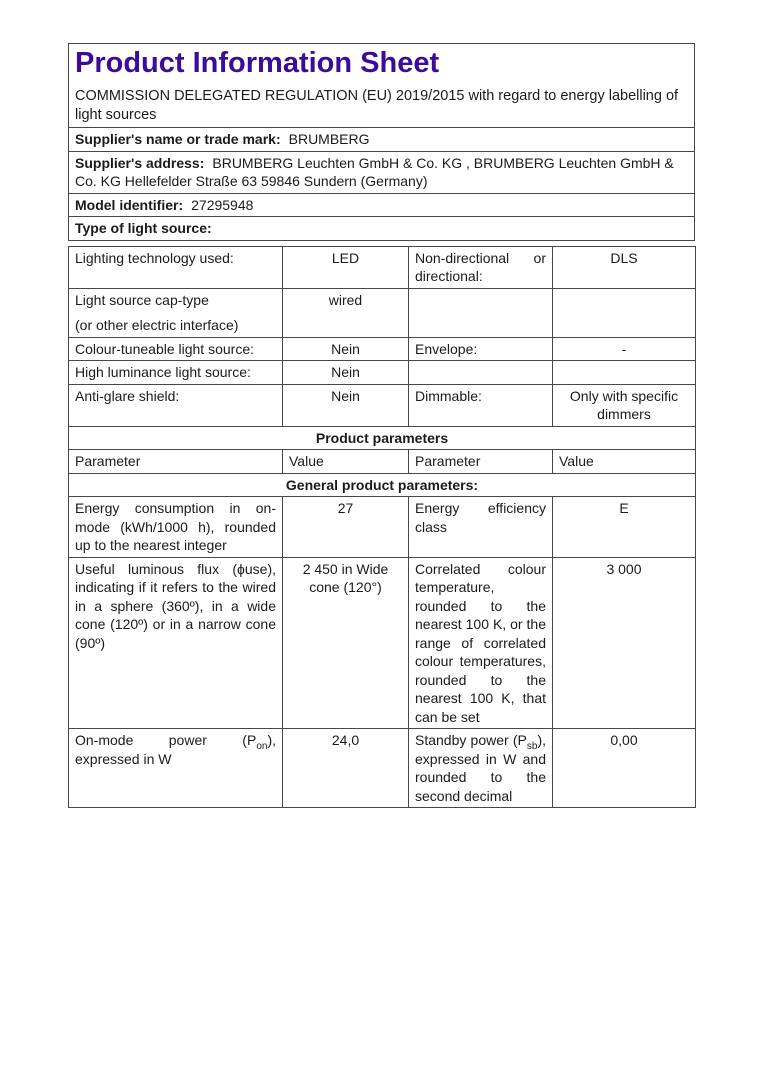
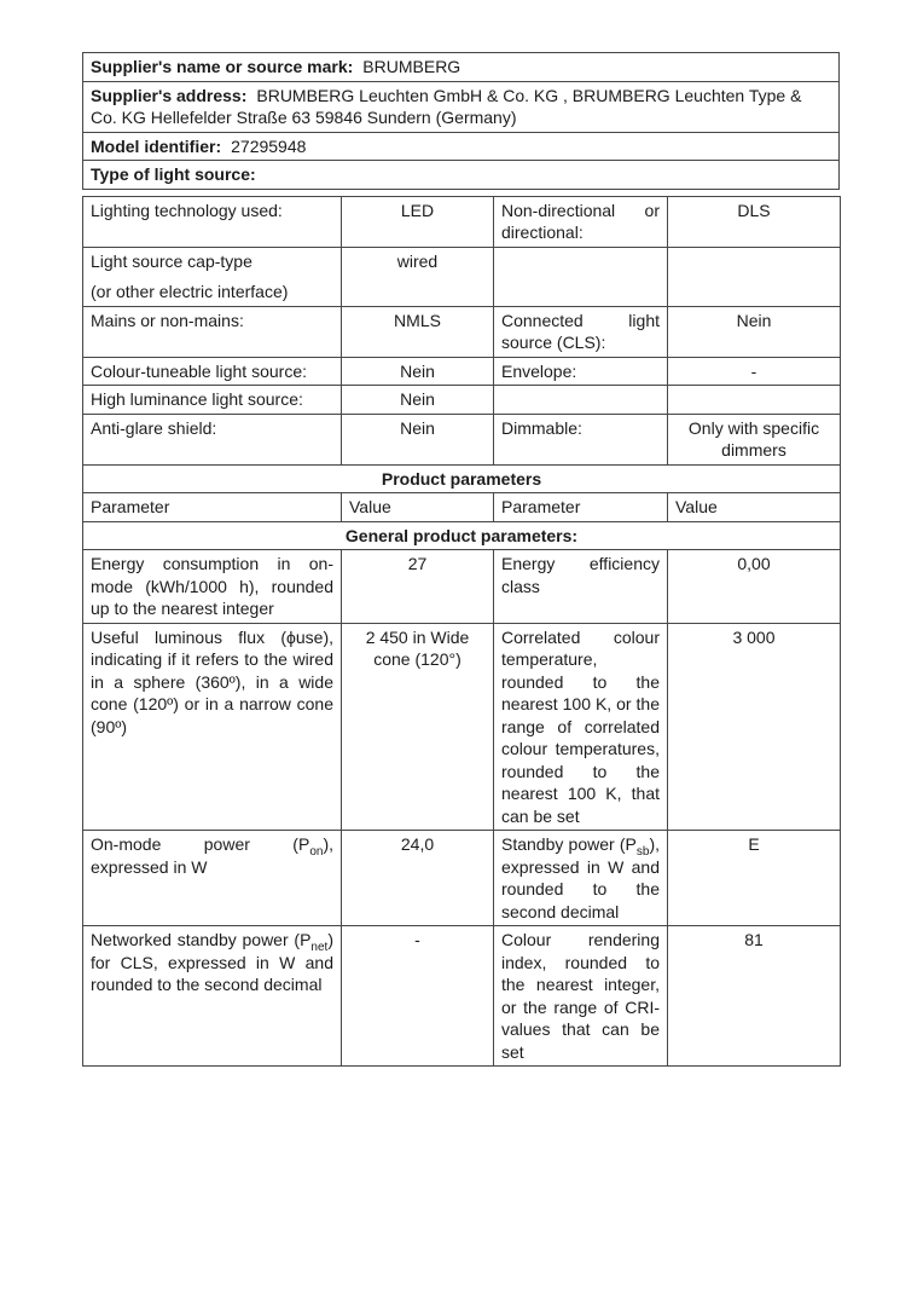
- Product Information Sheet COMMISSION DELEGATED REGULATION (EU) 2019/2015 with regard to energy labelling of light sources
- Supplier's name or trade mark: BRUMBERG
+ Supplier's name or source mark: BRUMBERG
- Supplier's address: BRUMBERG Leuchten GmbH & Co. KG , BRUMBERG Leuchten GmbH & Co. KG Hellefelder Straße 63 59846 Sundern (Germany)
+ Supplier's address: BRUMBERG Leuchten GmbH & Co. KG , BRUMBERG Leuchten Type & Co. KG Hellefelder Straße 63 59846 Sundern (Germany)
  Model identifier: 27295948
  Type of light source:
  Lighting technology used:	LED	Non-directional or directional:	DLS
  Light source cap-type (or other electric interface)	wired
+ Mains or non-mains:	NMLS	Connected light source (CLS):	Nein
  Colour-tuneable light source:	Nein	Envelope:	-
  High luminance light source:	Nein
  Anti-glare shield:	Nein	Dimmable:	Only with specific dimmers
  Product parameters
  Parameter	Value	Parameter	Value
  General product parameters:
- Energy consumption in on-mode (kWh/1000 h), rounded up to the nearest integer	27	Energy efficiency class	E
+ Energy consumption in on-mode (kWh/1000 h), rounded up to the nearest integer	27	Energy efficiency class	0,00
  Useful luminous flux (ϕuse), indicating if it refers to the wired in a sphere (360º), in a wide cone (120º) or in a narrow cone (90º)	2 450 in Wide cone (120°)	Correlated colour temperature, rounded to the nearest 100 K, or the range of correlated colour temperatures, rounded to the nearest 100 K, that can be set	3 000
- On-mode power (Pon), expressed in W	24,0	Standby power (Psb), expressed in W and rounded to the second decimal	0,00
+ On-mode power (Pon), expressed in W	24,0	Standby power (Psb), expressed in W and rounded to the second decimal	E
+ Networked standby power (Pnet) for CLS, expressed in W and rounded to the second decimal	-	Colour rendering index, rounded to the nearest integer, or the range of CRI-values that can be set	81
